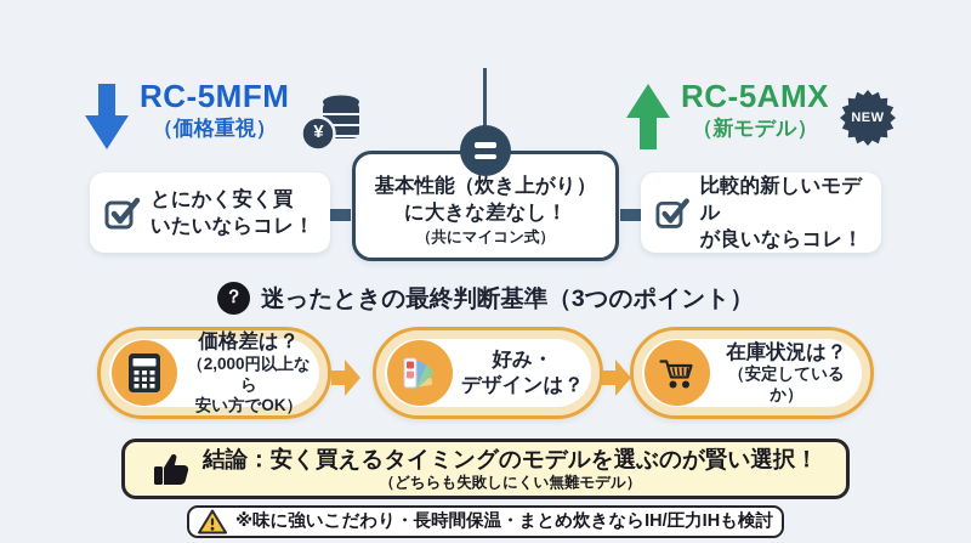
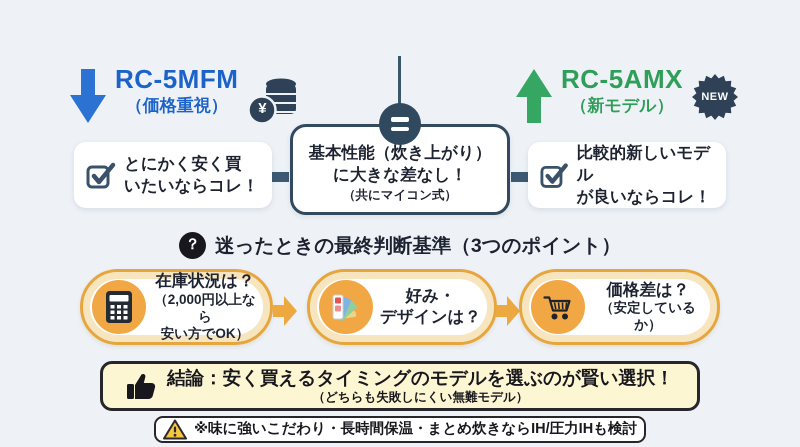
  RC-5MFM
  （価格重視）
  ¥
  RC-5AMX
  （新モデル）
  NEW
  基本性能（炊き上がり）
  に大きな差なし！
  （共にマイコン式）
  とにかく安く買
  いたいならコレ！
  比較的新しいモデル
  が良いならコレ！
  ？
  迷ったときの最終判断基準（3つのポイント）
- 価格差は？
+ 在庫状況は？
  （2,000円以上なら
  安い方でOK）
  好み・
  デザインは？
- 在庫状況は？
+ 価格差は？
  （安定しているか）
  結論：安く買えるタイミングのモデルを選ぶのが賢い選択！
  （どちらも失敗しにくい無難モデル）
  ※味に強いこだわり・長時間保温・まとめ炊きならIH/圧力IHも検討
